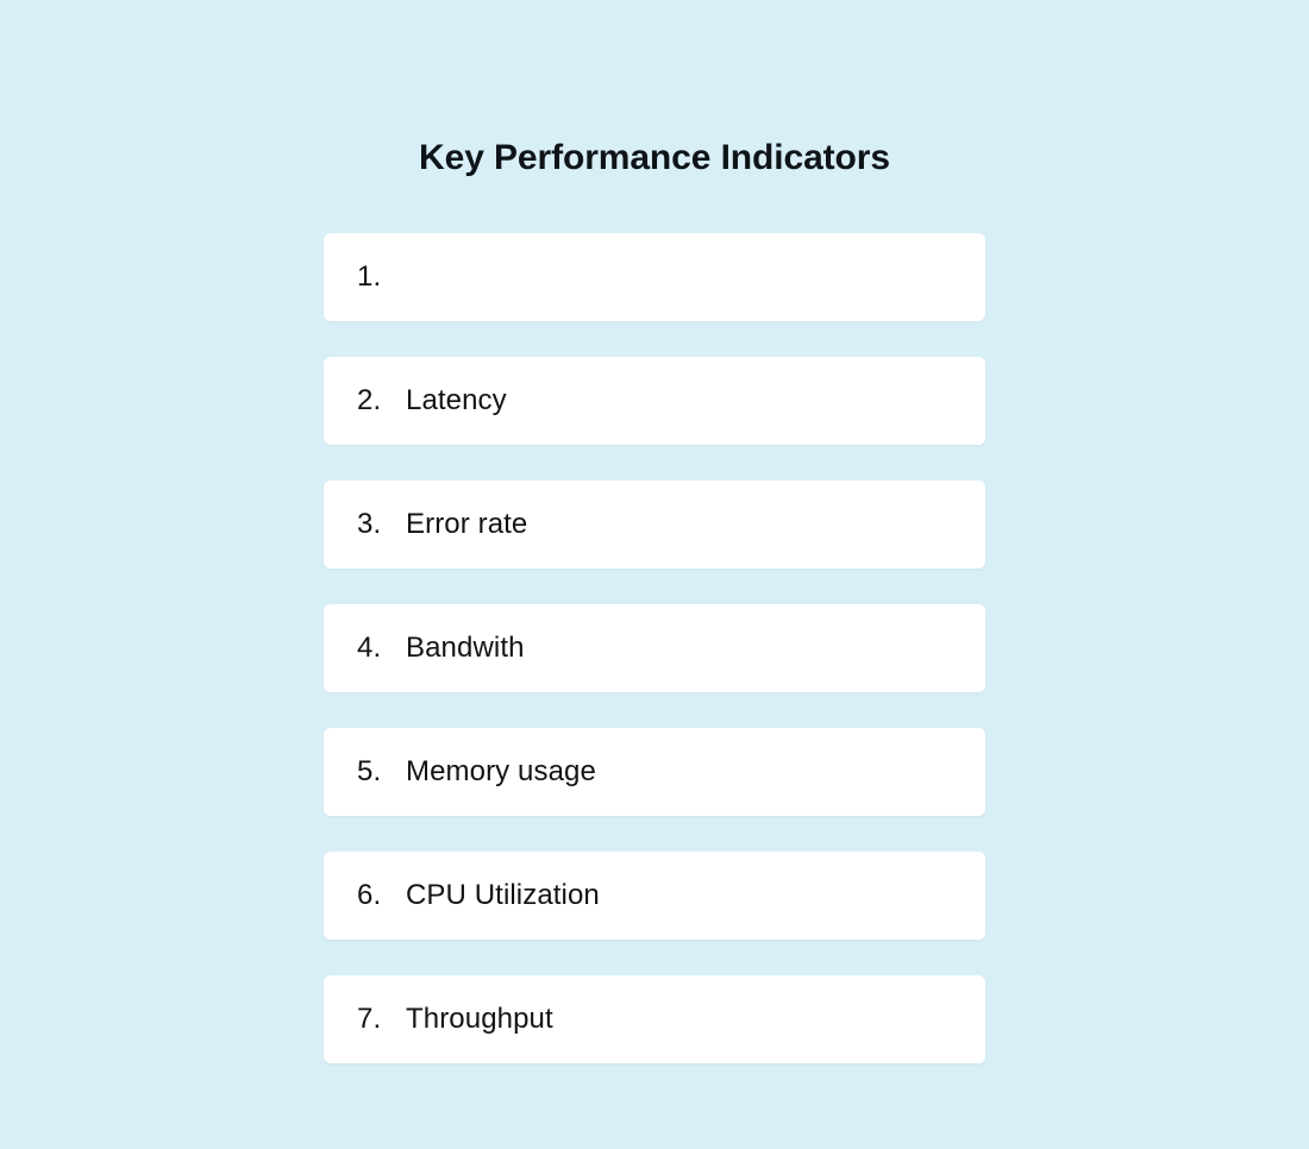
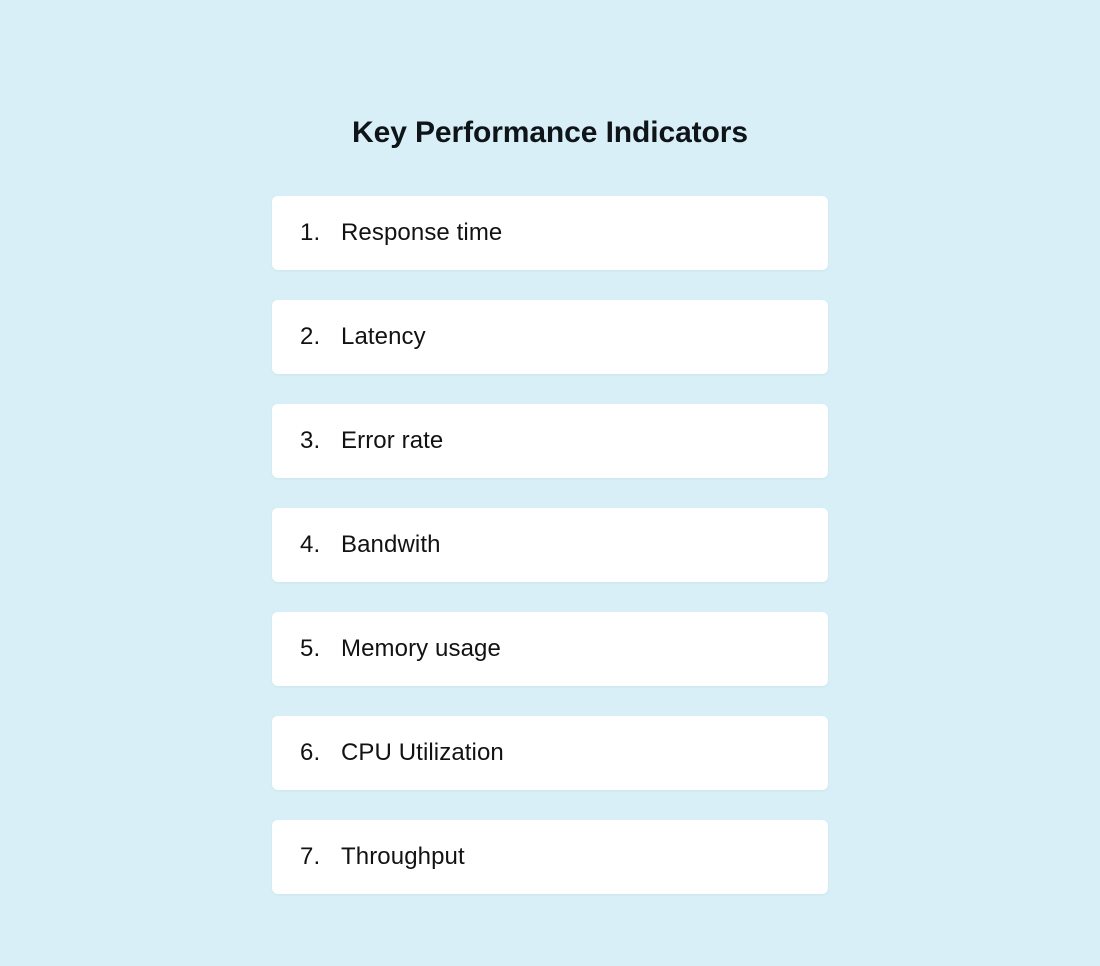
  Key Performance Indicators
  1.
+ Response time
  2.
  Latency
  3.
  Error rate
  4.
  Bandwith
  5.
  Memory usage
  6.
  CPU Utilization
  7.
  Throughput
